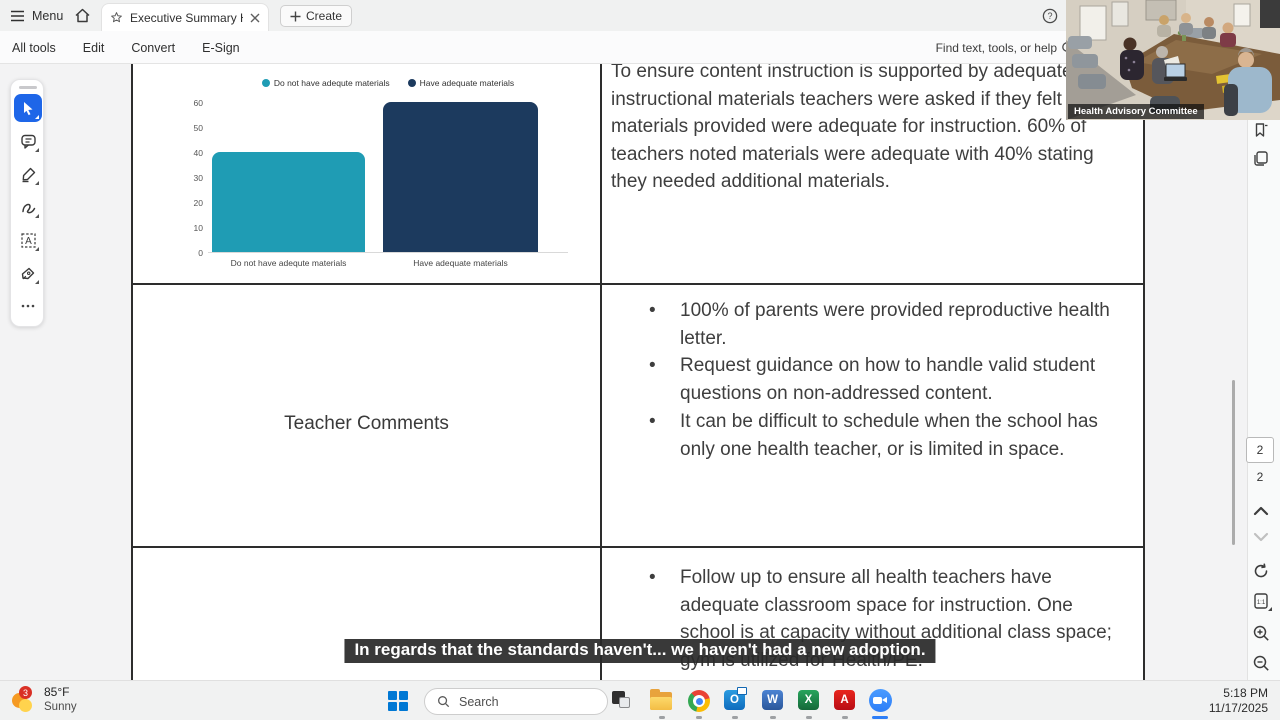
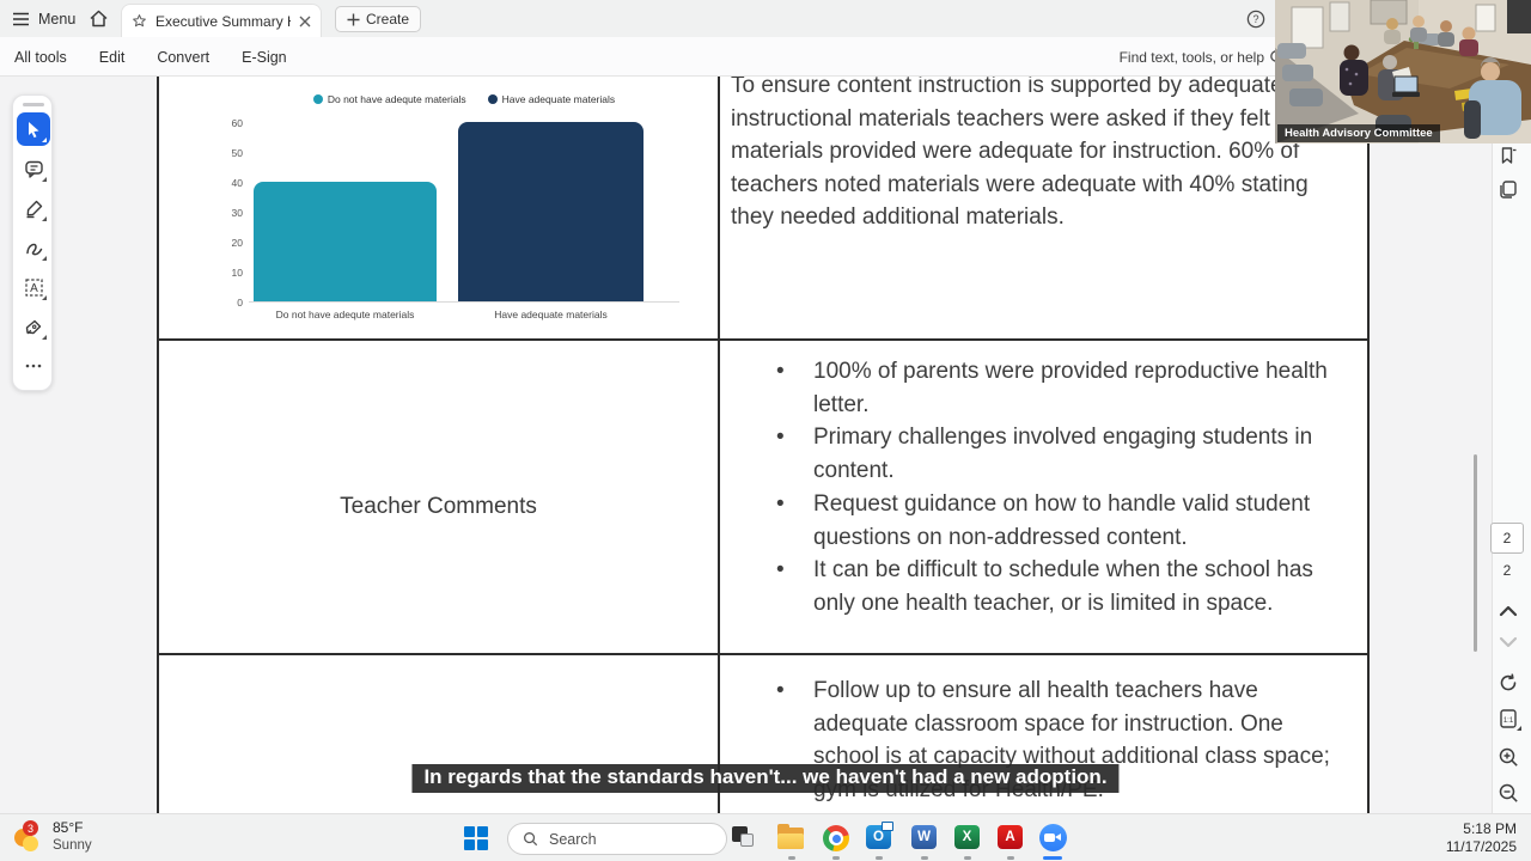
  Menu
  Executive Summary
  Create
  ?
  All tools
  Edit
  Convert
  E-Sign
  Find text, tools, or help
  Do not have adequte materials
  Have adequate materials
  60
  50
  40
  30
  20
  10
  0
  Do not have adequte materials
  Have adequate materials
  To ensure content instruction is supported by adequat instructional materials teachers were asked if they felt materials provided were adequate for instruction. 60% of teachers noted materials were adequate with 40% stating they needed additional materials.
  Teacher Comments
  100% of parents were provided reproductive health letter.
+ Primary challenges involved engaging students in content.
  Request guidance on how to handle valid student questions on non-addressed content.
  It can be difficult to schedule when the school has only one health teacher, or is limited in space.
  Follow up to ensure all health teachers have adequate classroom space for instruction. One school is at capacity without additional class space;
  A
  Health Advisory Committee
  In regards that the standards haven't... we haven't had a new adoption.
  2
  2
  3
  85°F
  Sunny
  Search
  O
  W
  X
  A
  5:18 PM
  11/17/2025
